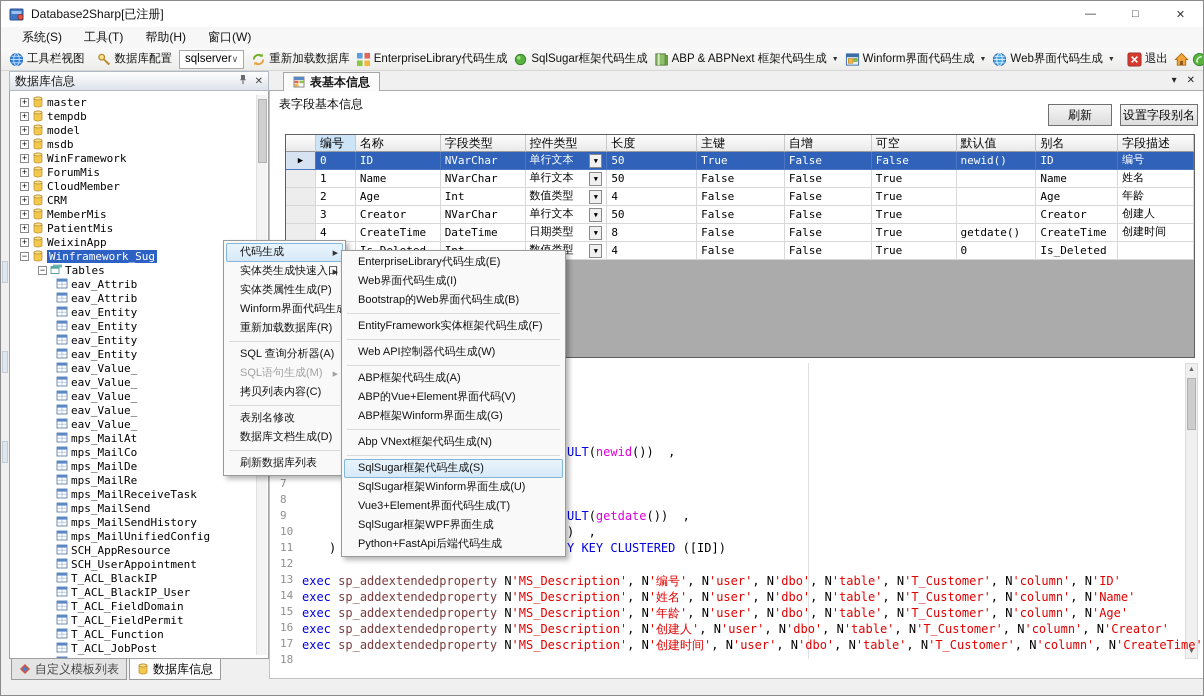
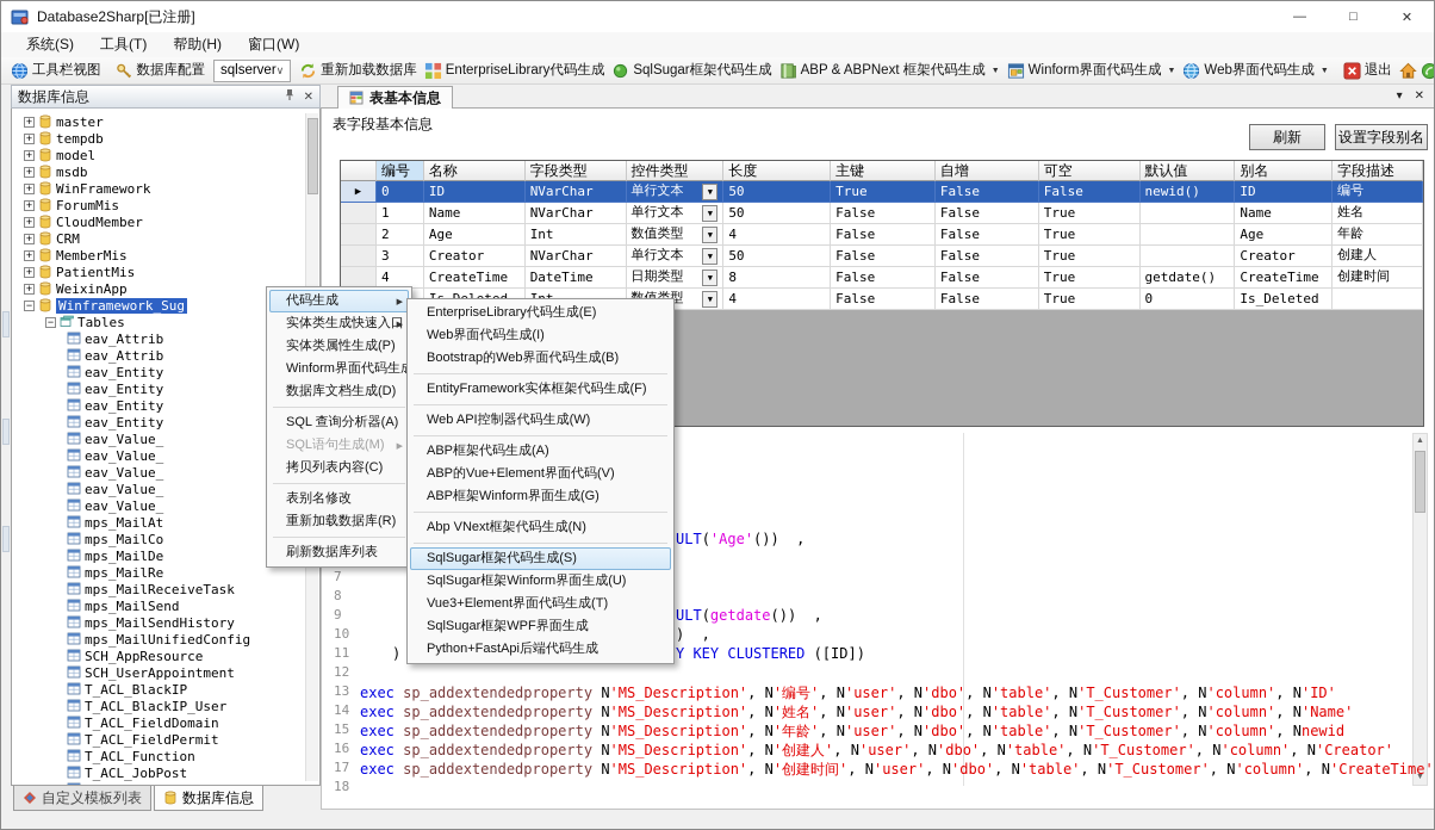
  Database2Sharp[已注册]
  —
  □
  ✕
  系统(S)
  工具(T)
  帮助(H)
  窗口(W)
  工具栏视图
  数据库配置
  sqlserver
  ∨
  重新加载数据库
  EnterpriseLibrary代码生成
  SqlSugar框架代码生成
  ABP & ABPNext 框架代码生成
  Winform界面代码生成
  Web界面代码生成
  退出
  数据库信息
  ✕
  +
  master
  +
  tempdb
  +
  model
  +
  msdb
  +
  WinFramework
  +
  ForumMis
  +
  CloudMember
  +
  CRM
  +
  MemberMis
  +
  PatientMis
  +
  WeixinApp
  −
  Winframework_Sug
  −
  Tables
  eav_Attrib
  eav_Attrib
  eav_Entity
  eav_Entity
  eav_Entity
  eav_Entity
  eav_Value_
  eav_Value_
  eav_Value_
  eav_Value_
  eav_Value_
  mps_MailAt
  mps_MailCo
  mps_MailDe
  mps_MailRe
  mps_MailReceiveTask
  mps_MailSend
  mps_MailSendHistory
  mps_MailUnifiedConfig
  SCH_AppResource
  SCH_UserAppointment
  T_ACL_BlackIP
  T_ACL_BlackIP_User
  T_ACL_FieldDomain
  T_ACL_FieldPermit
  T_ACL_Function
  T_ACL_JobPost
  自定义模板列表
  数据库信息
  表基本信息
  ▾
  ✕
  表字段基本信息
  刷新
  设置字段别名
  编号
  名称
  字段类型
  控件类型
  长度
  主键
  自增
  可空
  默认值
  别名
  字段描述
  ▶
  0
  ID
  NVarChar
  单行文本
  ▼
  50
  True
  False
  False
  newid()
  ID
  编号
  1
  Name
  NVarChar
  单行文本
  ▼
  50
  False
  False
  True
  Name
  姓名
  2
  Age
  Int
  数值类型
  ▼
  4
  False
  False
  True
  Age
  年龄
  3
  Creator
  NVarChar
  单行文本
  ▼
  50
  False
  False
  True
  Creator
  创建人
  4
  CreateTime
  DateTime
  日期类型
  ▼
  8
  False
  False
  True
  getdate()
  CreateTime
  创建时间
  ▼
  4
  False
  False
  True
  0
  Is_Deleted
  7
  8
  9
  10
  11
  12
  13
  14
  15
  16
  17
  18
- ULT(newid()) ,
+ ULT('Age'()) ,
  ULT(getdate()) ,
  ) ,
  )
  Y KEY CLUSTERED ([ID])
  exec sp_addextendedproperty N'MS_Description', N'编号', N'user', N'dbo', N'table', N'T_Customer', N'column', N'ID'
  exec sp_addextendedproperty N'MS_Description', N'姓名', N'user', N'dbo', N'table', N'T_Customer', N'column', N'Name'
- exec sp_addextendedproperty N'MS_Description', N'年龄', N'user', N'dbo', N'table', N'T_Customer', N'column', N'Age'
+ exec sp_addextendedproperty N'MS_Description', N'年龄', N'user', N'dbo', N'table', N'T_Customer', N'column', Nnewid
  exec sp_addextendedproperty N'MS_Description', N'创建人', N'user', N'dbo', N'table', N'T_Customer', N'column', N'Creator'
  exec sp_addextendedproperty N'MS_Description', N'创建时间', N'user', N'dbo', N'table', N'T_Customer', N'column', N'CreateTime'
  代码生成
  实体类生成快速入口
  实体类属性生成(P)
  Winform界面代码生
- 重新加载数据库(R)
+ 数据库文档生成(D)
  SQL 查询分析器(A)
  SQL语句生成(M)
  拷贝列表内容(C)
  表别名修改
- 数据库文档生成(D)
+ 重新加载数据库(R)
  刷新数据库列表
  EnterpriseLibrary代码生成(E)
  Web界面代码生成(I)
  Bootstrap的Web界面代码生成(B)
  EntityFramework实体框架代码生成(F)
  Web API控制器代码生成(W)
  ABP框架代码生成(A)
  ABP的Vue+Element界面代码(V)
  ABP框架Winform界面生成(G)
  Abp VNext框架代码生成(N)
  SqlSugar框架代码生成(S)
  SqlSugar框架Winform界面生成(U)
  Vue3+Element界面代码生成(T)
  SqlSugar框架WPF界面生成
  Python+FastApi后端代码生成
